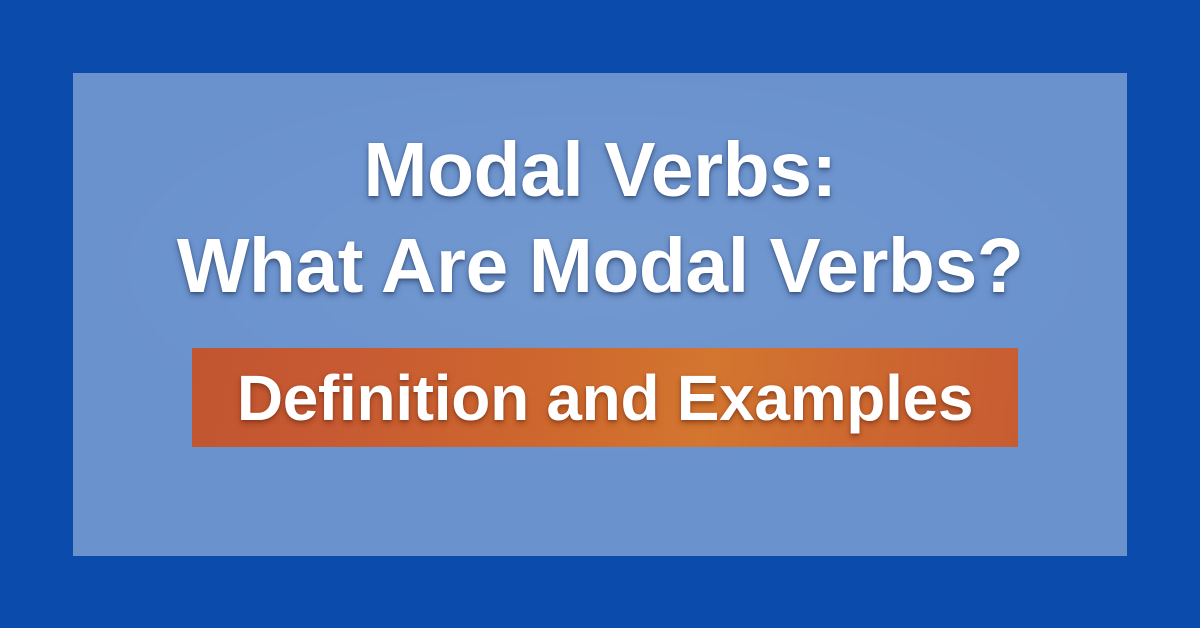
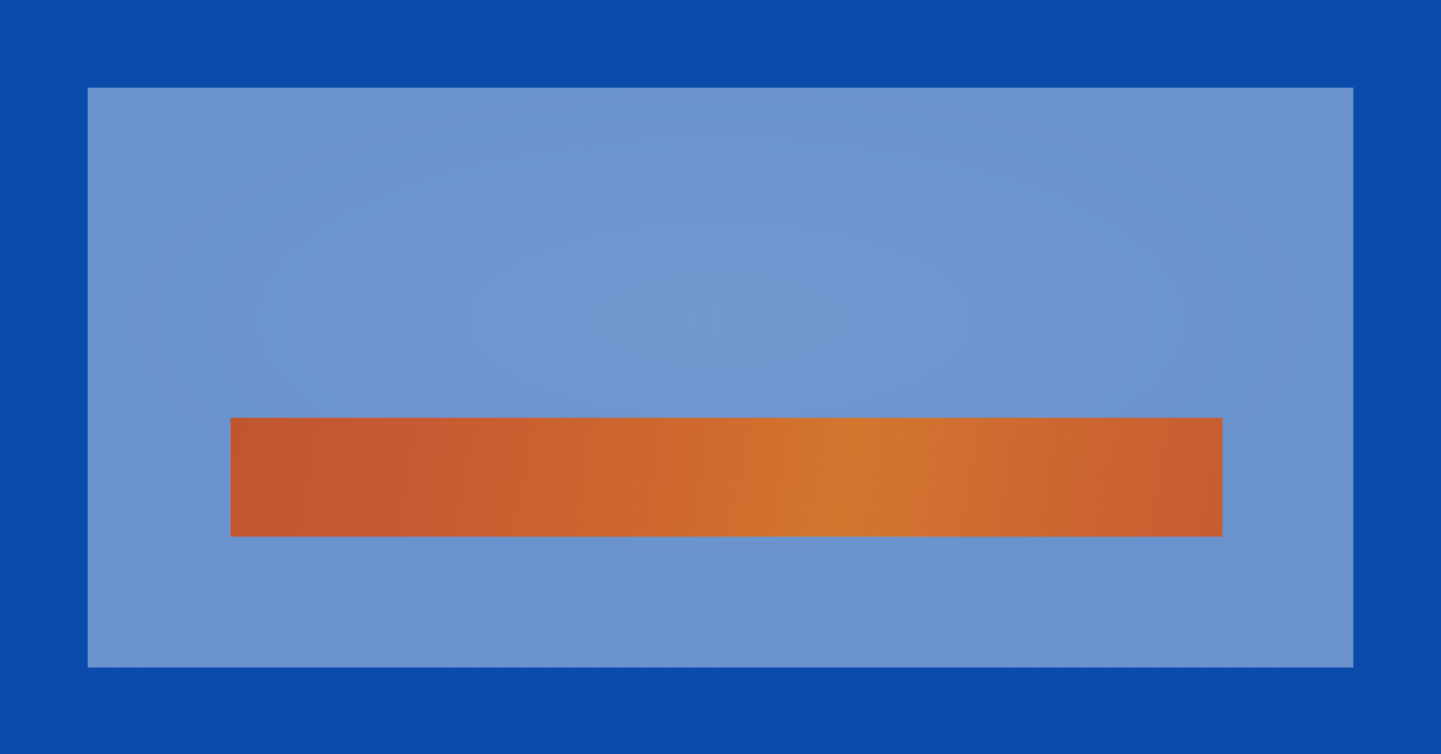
- Modal Verbs:
- What Are Modal Verbs?
- Definition and Examples
